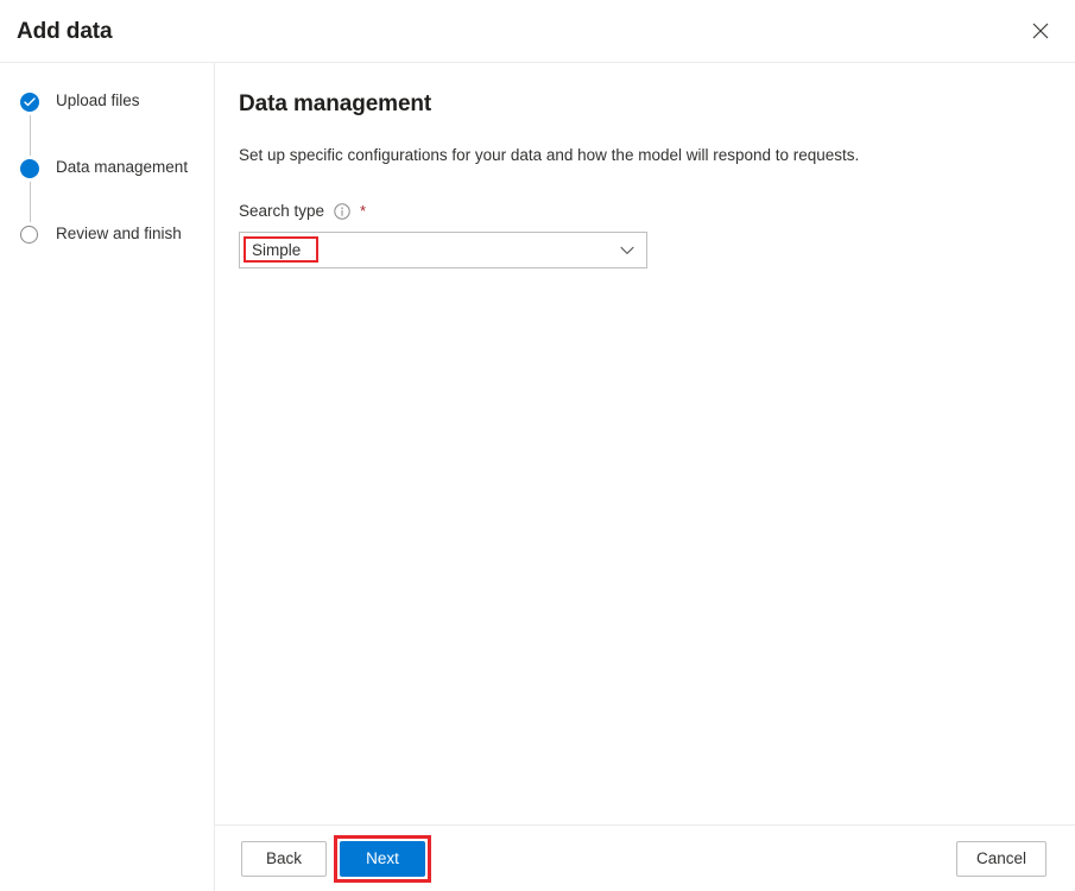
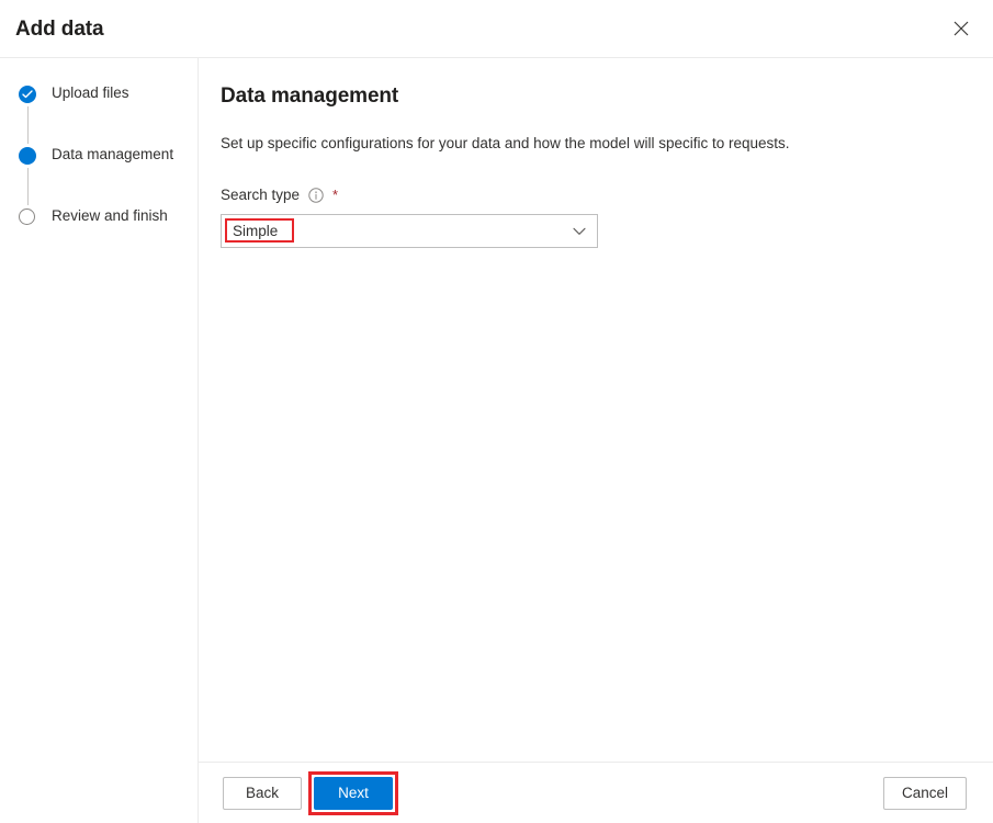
  Add data
  Upload files
  Data management
  Review and finish
  Data management
- Set up specific configurations for your data and how the model will respond to requests.
+ Set up specific configurations for your data and how the model will specific to requests.
  Search type
  *
  Simple
  Back
  Next
  Cancel
